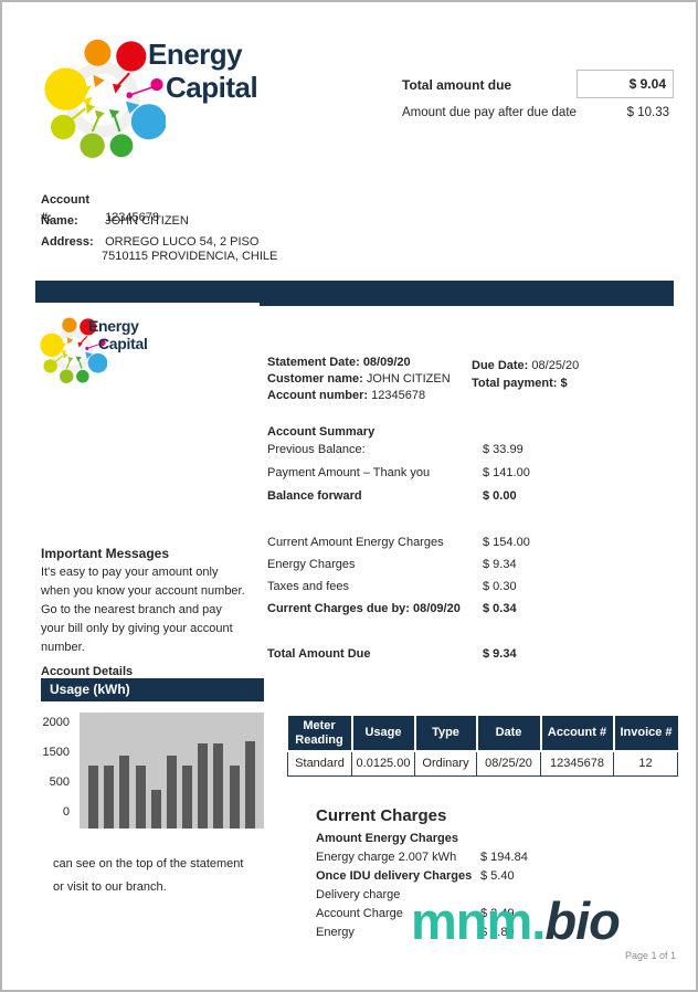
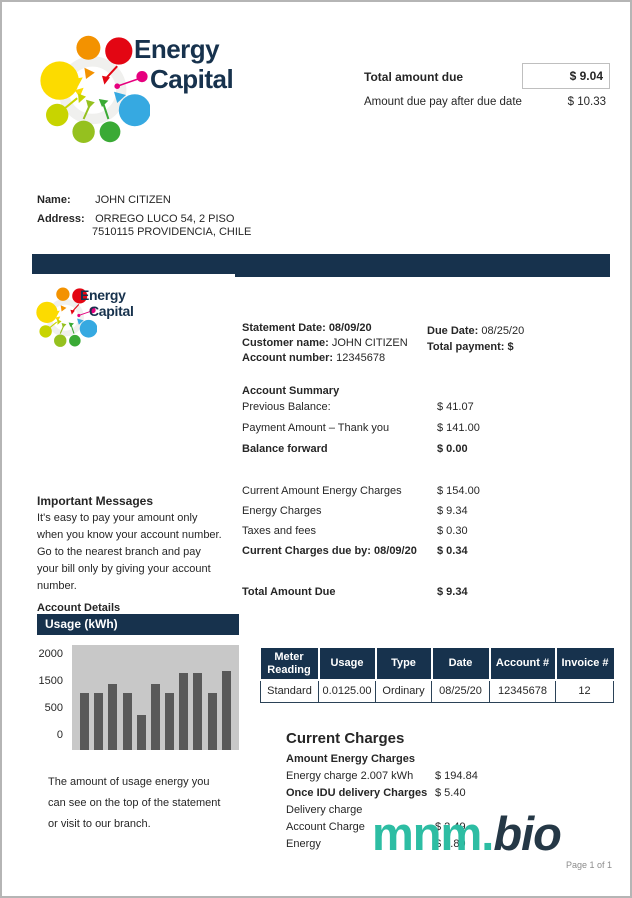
  Energy
  Capital
  Total amount due
  $ 9.04
  Amount due pay after due date
  $ 10.33
- Account #: 12345678
  Name: JOHN CITIZEN
  Address: ORREGO LUCO 54, 2 PISO
  7510115 PROVIDENCIA, CHILE
  Energy
  Capital
  Important Messages
  It's easy to pay your amount only
  when you know your account number.
  Go to the nearest branch and pay
  your bill only by giving your account
  number.
  Statement Date: 08/09/20
  Customer name: JOHN CITIZEN
  Account number: 12345678
  Due Date: 08/25/20
  Total payment: $
  Account Summary
  Previous Balance:
- $ 33.99
+ $ 41.07
  Payment Amount – Thank you
  $ 141.00
  Balance forward
  $ 0.00
  Current Amount Energy Charges
  $ 154.00
  Energy Charges
  $ 9.34
  Taxes and fees
  $ 0.30
  Current Charges due by: 08/09/20
  $ 0.34
  Total Amount Due
  $ 9.34
  Account Details
  Usage (kWh)
  2000
  1500
  500
  0
+ The amount of usage energy you
  can see on the top of the statement
  or visit to our branch.
  Meter Reading	Usage	Type	Date	Account #	Invoice #
  Standard	0.0125.00	Ordinary	08/25/20	12345678	12
  Current Charges
  Amount Energy Charges
  Energy charge 2.007 kWh
  $ 194.84
  Once IDU delivery Charges
  $ 5.40
  Delivery charge
  Account Charge
  $ 2.49
  Energy
  $ 0.89
  mnm.bio
  Page 1 of 1
